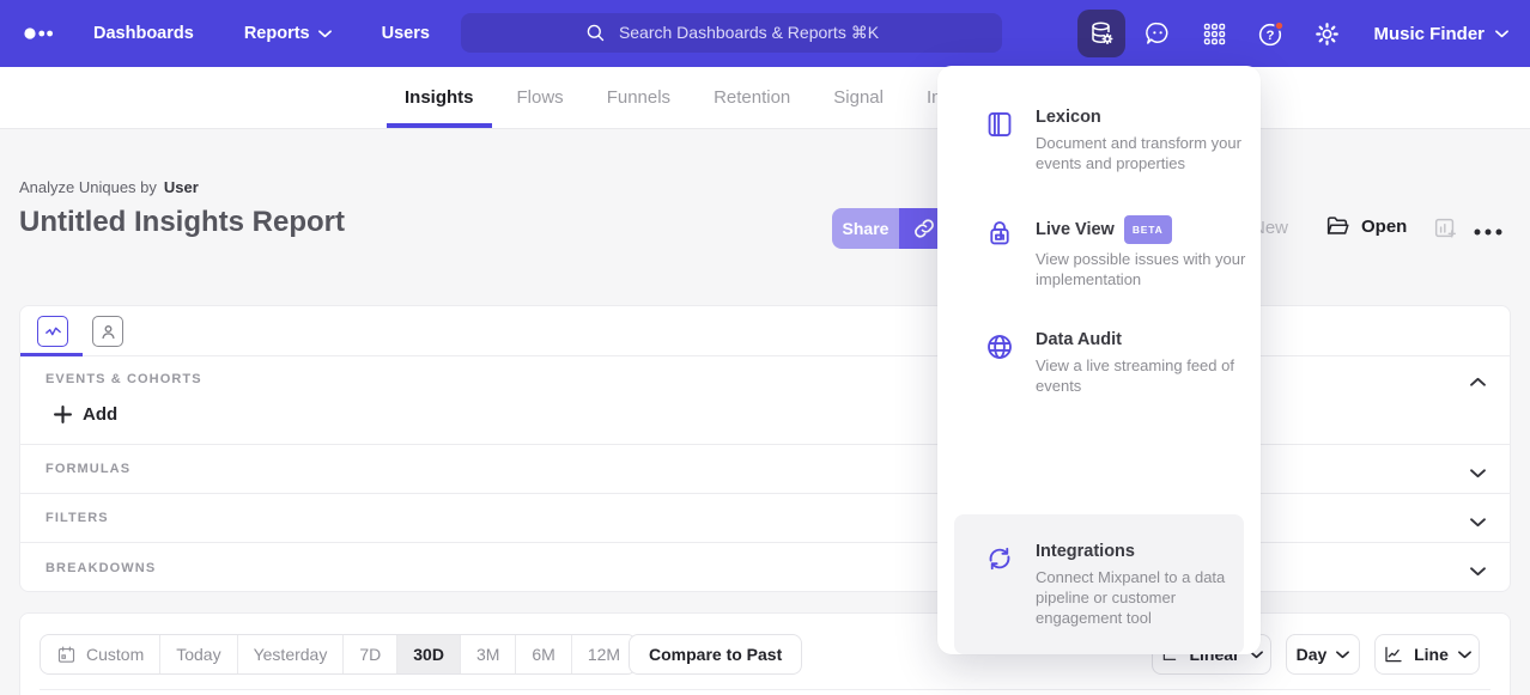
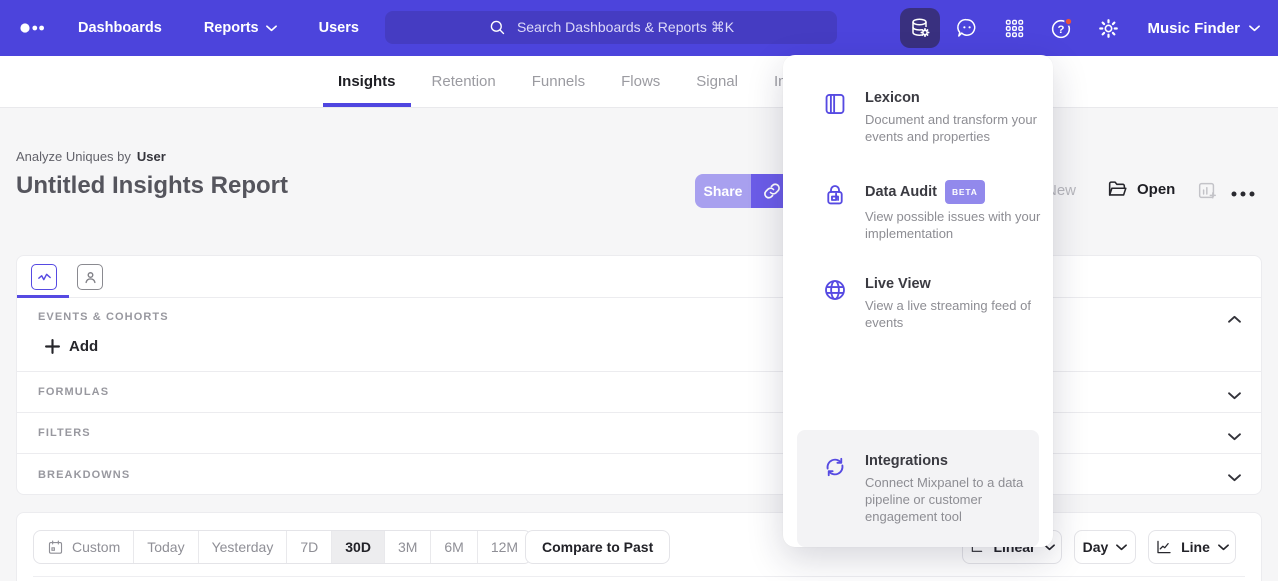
  Dashboards
  Reports
  Users
  Search Dashboards & Reports ⌘K
  ?
  Music Finder
  Insights
- Flows
+ Retention
  Funnels
- Retention
+ Flows
  Signal
  Analyze Uniques by User
  Untitled Insights Report
  Share
  Open
  EVENTS & COHORTS
  Add
  FORMULAS
  FILTERS
  BREAKDOWNS
  Custom
  Today
  Yesterday
  7D
  30D
  3M
  6M
  12M
  Compare to Past
  Linear
  Day
  Line
  Lexicon
  Document and transform your events and properties
- Live View
+ Data Audit
  BETA
  View possible issues with your implementation
- Data Audit
+ Live View
  View a live streaming feed of events
  Integrations
  Connect Mixpanel to a data pipeline or customer engagement tool
